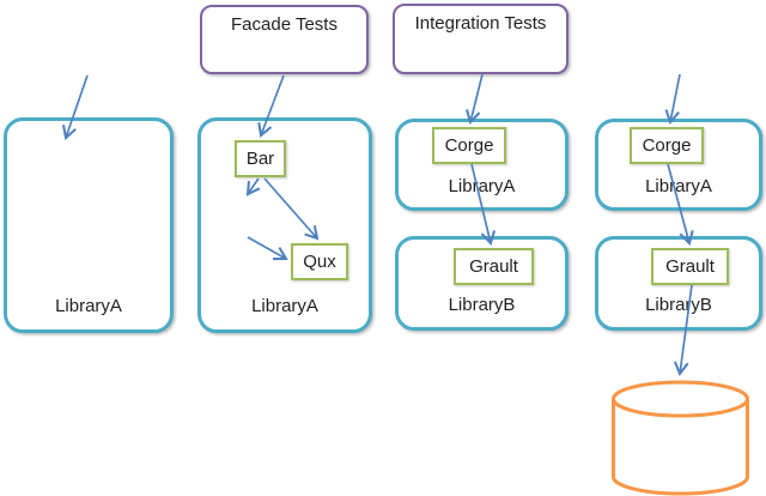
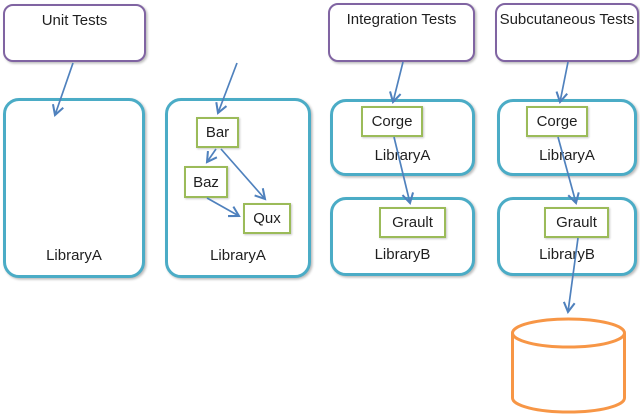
+ Unit Tests
  LibraryA
- Facade Tests
  LibraryA
  Bar
+ Baz
  Qux
  Integration Tests
  LibraryA
  Corge
  LibraryB
  Grault
+ Subcutaneous Tests
  LibraryA
  Corge
  LibrayB
  Grault
